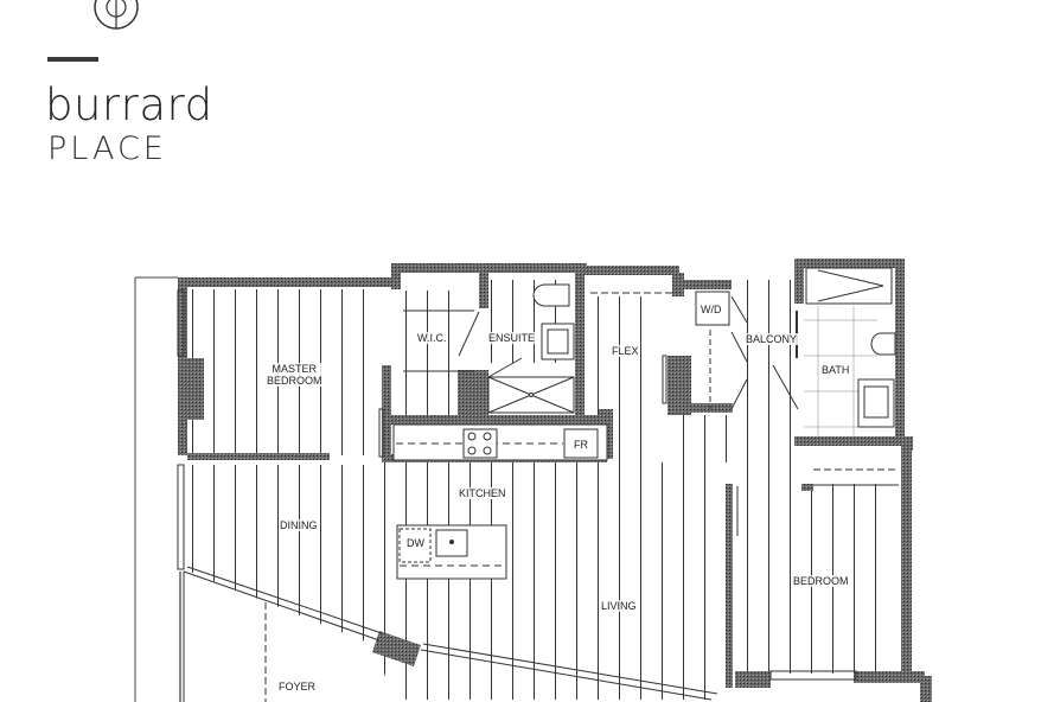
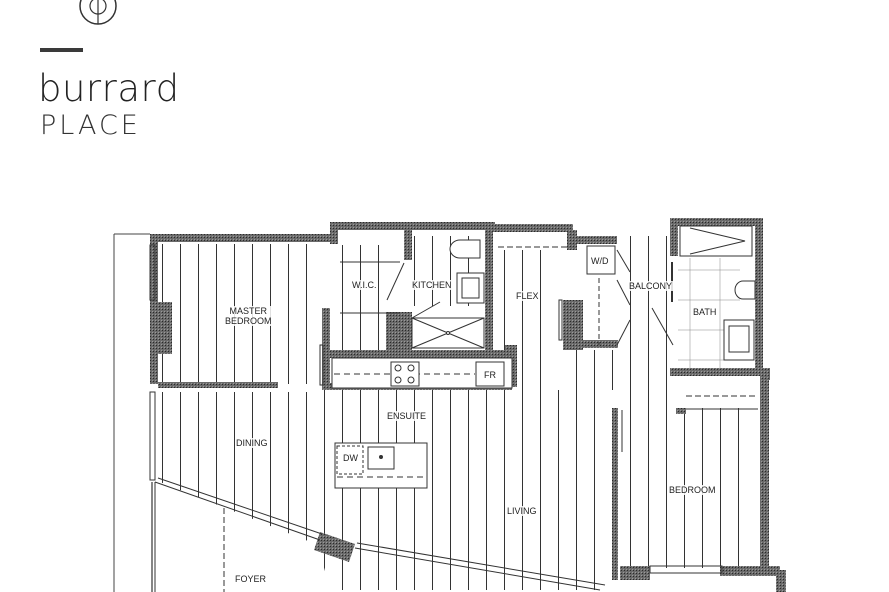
  burrard
  PLACE
  MASTER
  BEDROOM
  W.I.C.
- ENSUITE
+ KITCHEN
  FLEX
  BALCONY
  BATH
- KITCHEN
+ ENSUITE
  DINING
  LIVING
  BEDROOM
  FOYER
  W/D
  FR
  DW
